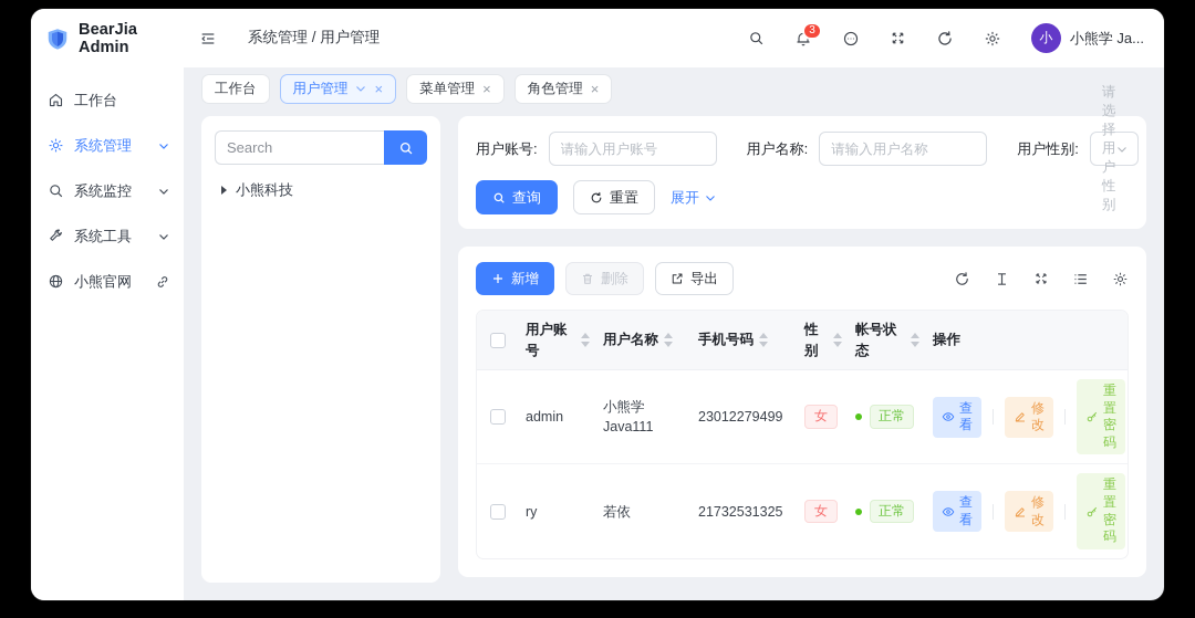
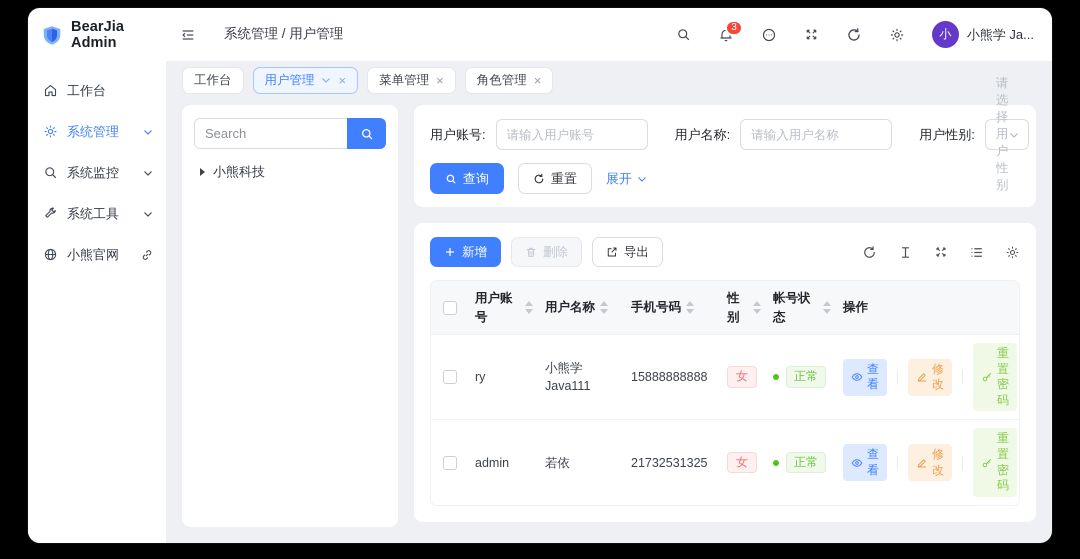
  BearJia Admin
  工作台
  系统管理
  系统监控
  系统工具
  小熊官网
  系统管理 / 用户管理
  3
  小
  小熊学 Ja...
  工作台
  用户管理
  ×
  菜单管理
  ×
  角色管理
  ×
  Search
  小熊科技
  用户账号:
  请输入用户账号
  用户名称:
  请输入用户名称
  用户性别:
  请选择用户性别
  查询
  重置
  展开
  新增
  删除
  导出
  用户账号
  用户名称
  手机号码
  性别
  帐号状态
  操作
- admin
+ ry
  小熊学 Java111
- 23012279499
+ 15888888888
  女
  正常
  查看
  修改
  重置密码
- ry
+ admin
  若依
  21732531325
  女
  正常
  查看
  修改
  重置密码
